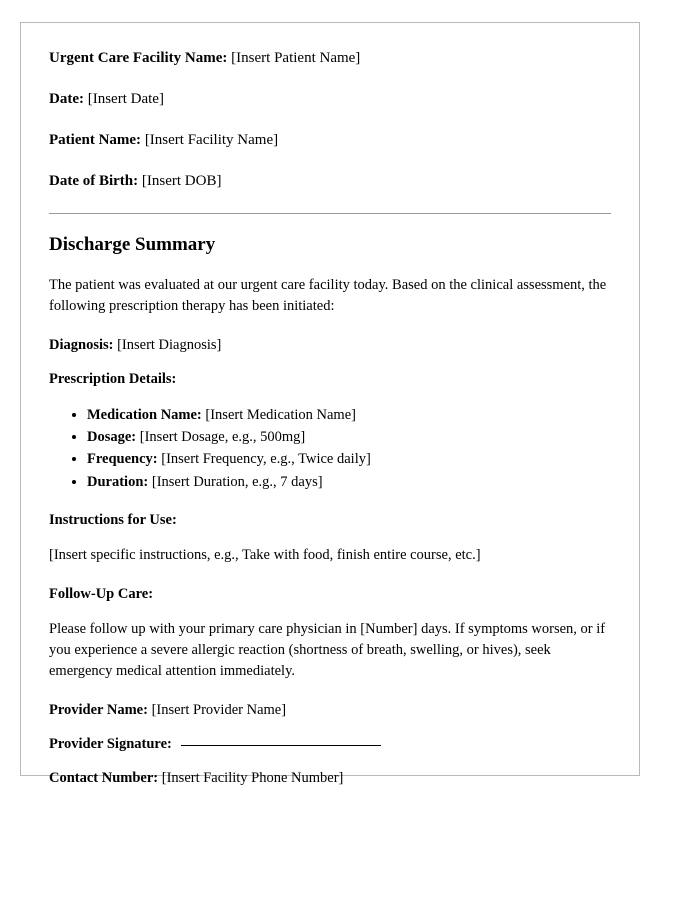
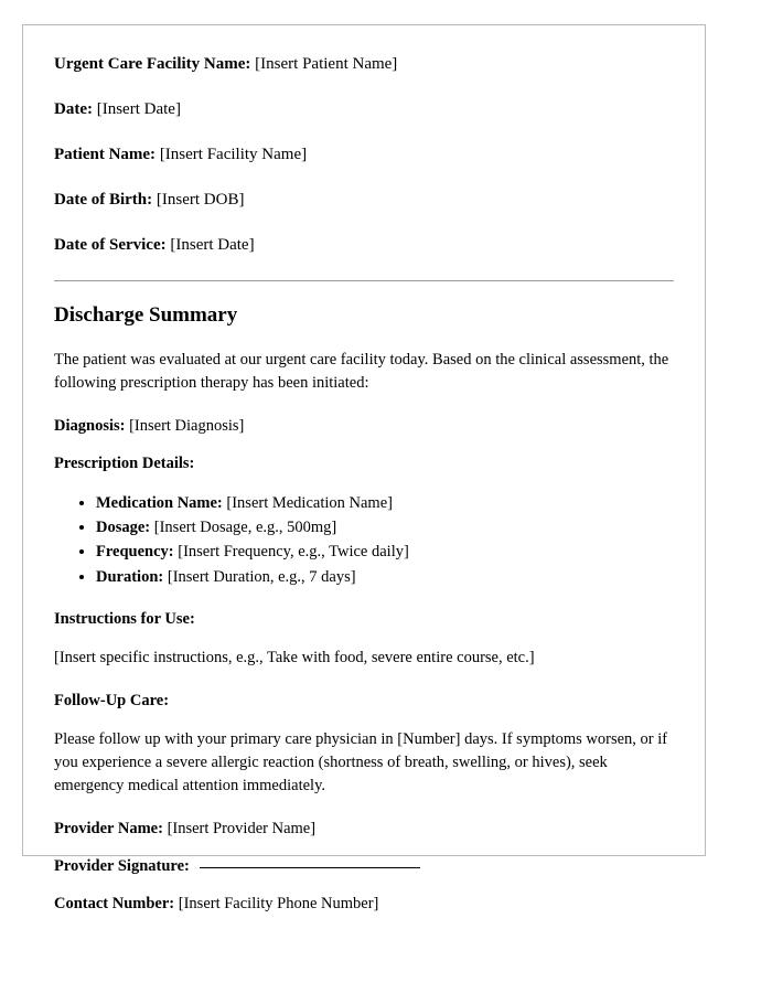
  Urgent Care Facility Name: [Insert Patient Name]
  Date: [Insert Date]
  Patient Name: [Insert Facility Name]
  Date of Birth: [Insert DOB]
+ Date of Service: [Insert Date]
  Discharge Summary
  The patient was evaluated at our urgent care facility today. Based on the clinical assessment, the following prescription therapy has been initiated:
  Diagnosis: [Insert Diagnosis]
  Prescription Details:
  Medication Name: [Insert Medication Name]
  Dosage: [Insert Dosage, e.g., 500mg]
  Frequency: [Insert Frequency, e.g., Twice daily]
  Duration: [Insert Duration, e.g., 7 days]
  Instructions for Use:
- [Insert specific instructions, e.g., Take with food, finish entire course, etc.]
+ [Insert specific instructions, e.g., Take with food, severe entire course, etc.]
  Follow-Up Care:
  Please follow up with your primary care physician in [Number] days. If symptoms worsen, or if you experience a severe allergic reaction (shortness of breath, swelling, or hives), seek emergency medical attention immediately.
  Provider Name: [Insert Provider Name]
  Provider Signature:
  Contact Number: [Insert Facility Phone Number]
